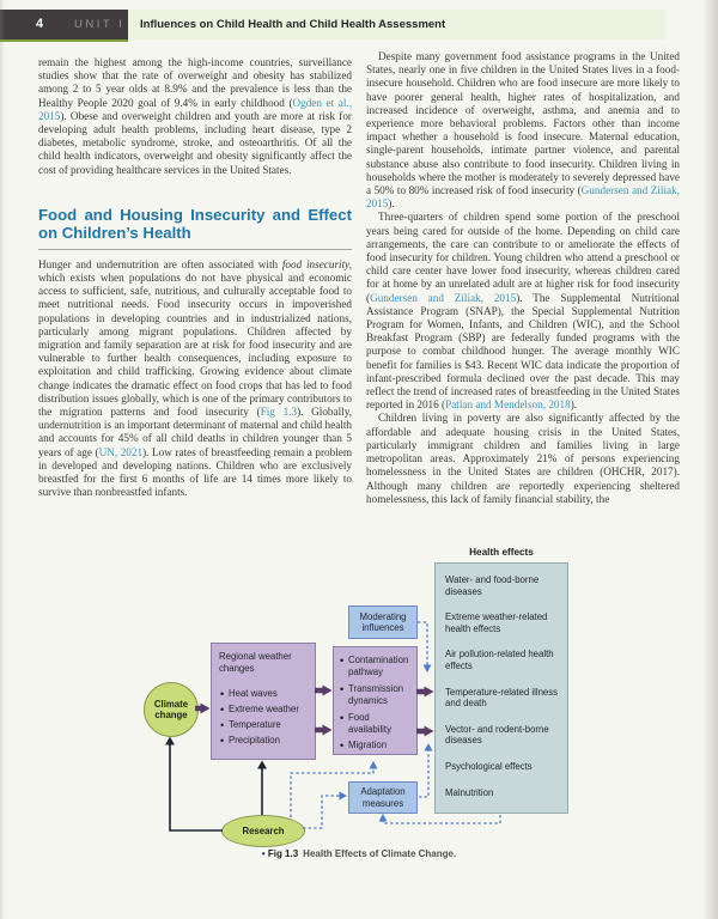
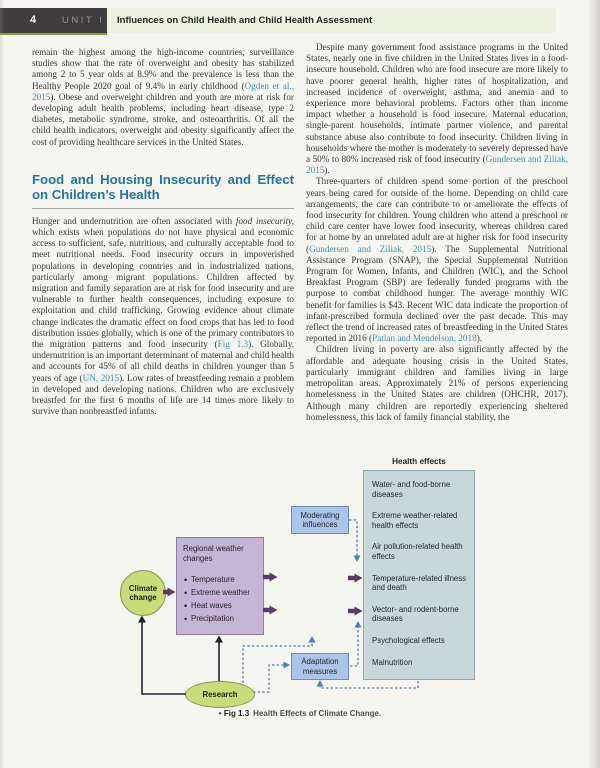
  4
  UNIT I
  Influences on Child Health and Child Health Assessment
  remain the highest among the high-income countries, surveillance studies show that the rate of overweight and obesity has stabilized among 2 to 5 year olds at 8.9% and the prevalence is less than the Healthy People 2020 goal of 9.4% in early childhood (Ogden et al., 2015). Obese and overweight children and youth are more at risk for developing adult health problems, including heart disease, type 2 diabetes, metabolic syndrome, stroke, and osteoarthritis. Of all the child health indicators, overweight and obesity significantly affect the cost of providing healthcare services in the United States.
  Food and Housing Insecurity and Effect on Children’s Health
- Hunger and undernutrition are often associated with food insecurity, which exists when populations do not have physical and economic access to sufficient, safe, nutritious, and culturally acceptable food to meet nutritional needs. Food insecurity occurs in impoverished populations in developing countries and in industrialized nations, particularly among migrant populations. Children affected by migration and family separation are at risk for food insecurity and are vulnerable to further health consequences, including exposure to exploitation and child trafficking. Growing evidence about climate change indicates the dramatic effect on food crops that has led to food distribution issues globally, which is one of the primary contributors to the migration patterns and food insecurity (Fig 1.3). Globally, undernutrition is an important determinant of maternal and child health and accounts for 45% of all child deaths in children younger than 5 years of age (UN, 2021). Low rates of breastfeeding remain a problem in developed and developing nations. Children who are exclusively breastfed for the first 6 months of life are 14 times more likely to survive than nonbreastfed infants.
+ Hunger and undernutrition are often associated with food insecurity, which exists when populations do not have physical and economic access to sufficient, safe, nutritious, and culturally acceptable food to meet nutritional needs. Food insecurity occurs in impoverished populations in developing countries and in industrialized nations, particularly among migrant populations. Children affected by migration and family separation are at risk for food insecurity and are vulnerable to further health consequences, including exposure to exploitation and child trafficking. Growing evidence about climate change indicates the dramatic effect on food crops that has led to food distribution issues globally, which is one of the primary contributors to the migration patterns and food insecurity (Fig 1.3). Globally, undernutrition is an important determinant of maternal and child health and accounts for 45% of all child deaths in children younger than 5 years of age (UN, 2015). Low rates of breastfeeding remain a problem in developed and developing nations. Children who are exclusively breastfed for the first 6 months of life are 14 times more likely to survive than nonbreastfed infants.
  Despite many government food assistance programs in the United States, nearly one in five children in the United States lives in a food-insecure household. Children who are food insecure are more likely to have poorer general health, higher rates of hospitalization, and increased incidence of overweight, asthma, and anemia and to experience more behavioral problems. Factors other than income impact whether a household is food insecure. Maternal education, single-parent households, intimate partner violence, and parental substance abuse also contribute to food insecurity. Children living in households where the mother is moderately to severely depressed have a 50% to 80% increased risk of food insecurity (Gundersen and Ziliak, 2015).
  Three-quarters of children spend some portion of the preschool years being cared for outside of the home. Depending on child care arrangements, the care can contribute to or ameliorate the effects of food insecurity for children. Young children who attend a preschool or child care center have lower food insecurity, whereas children cared for at home by an unrelated adult are at higher risk for food insecurity (Gundersen and Ziliak, 2015). The Supplemental Nutritional Assistance Program (SNAP), the Special Supplemental Nutrition Program for Women, Infants, and Children (WIC), and the School Breakfast Program (SBP) are federally funded programs with the purpose to combat childhood hunger. The average monthly WIC benefit for families is $43. Recent WIC data indicate the proportion of infant-prescribed formula declined over the past decade. This may reflect the trend of increased rates of breastfeeding in the United States reported in 2016 (Patlan and Mendelson, 2018).
  Children living in poverty are also significantly affected by the affordable and adequate housing crisis in the United States, particularly immigrant children and families living in large metropolitan areas. Approximately 21% of persons experiencing homelessness in the United States are children (OHCHR, 2017). Although many children are reportedly experiencing sheltered homelessness, this lack of family financial stability, the
  Health effects
  Water- and food-borne diseases
  Extreme weather-related health effects
  Air pollution-related health effects
  Temperature-related illness and death
  Vector- and rodent-borne diseases
  Psychological effects
  Malnutrition
  Regional weather changes
- Heat waves
+ Temperature
  Extreme weather
- Temperature
+ Heat waves
  Precipitation
- Contamination pathway
- Transmission dynamics
- Food availability
- Migration
  Moderating influences
  Adaptation measures
  Climate change
  Research
  • Fig 1.3 Health Effects of Climate Change.
